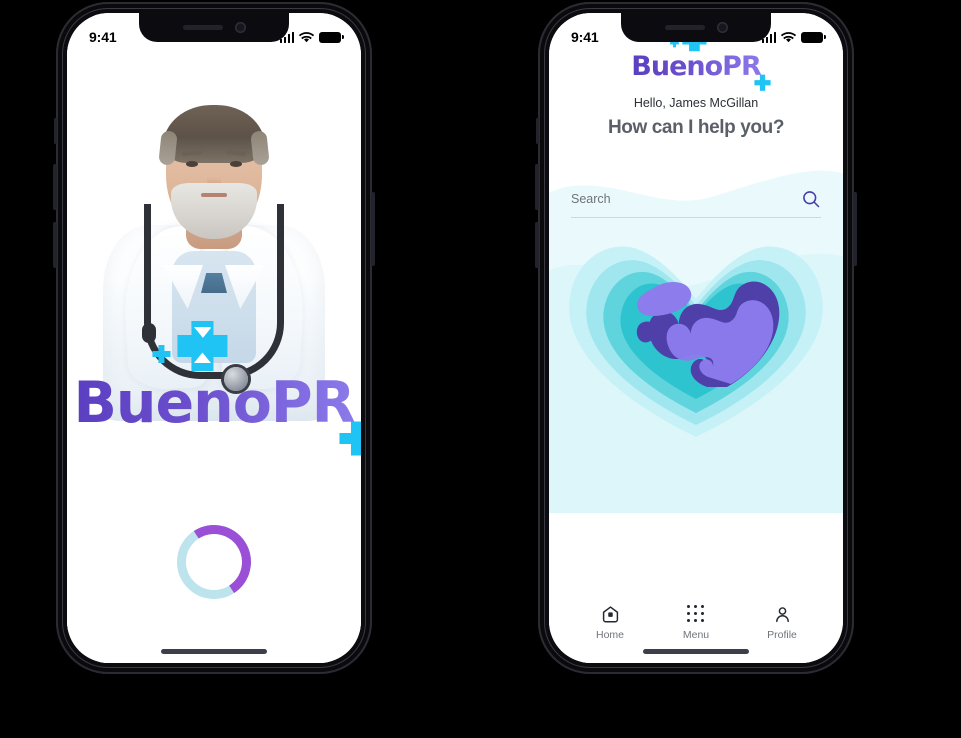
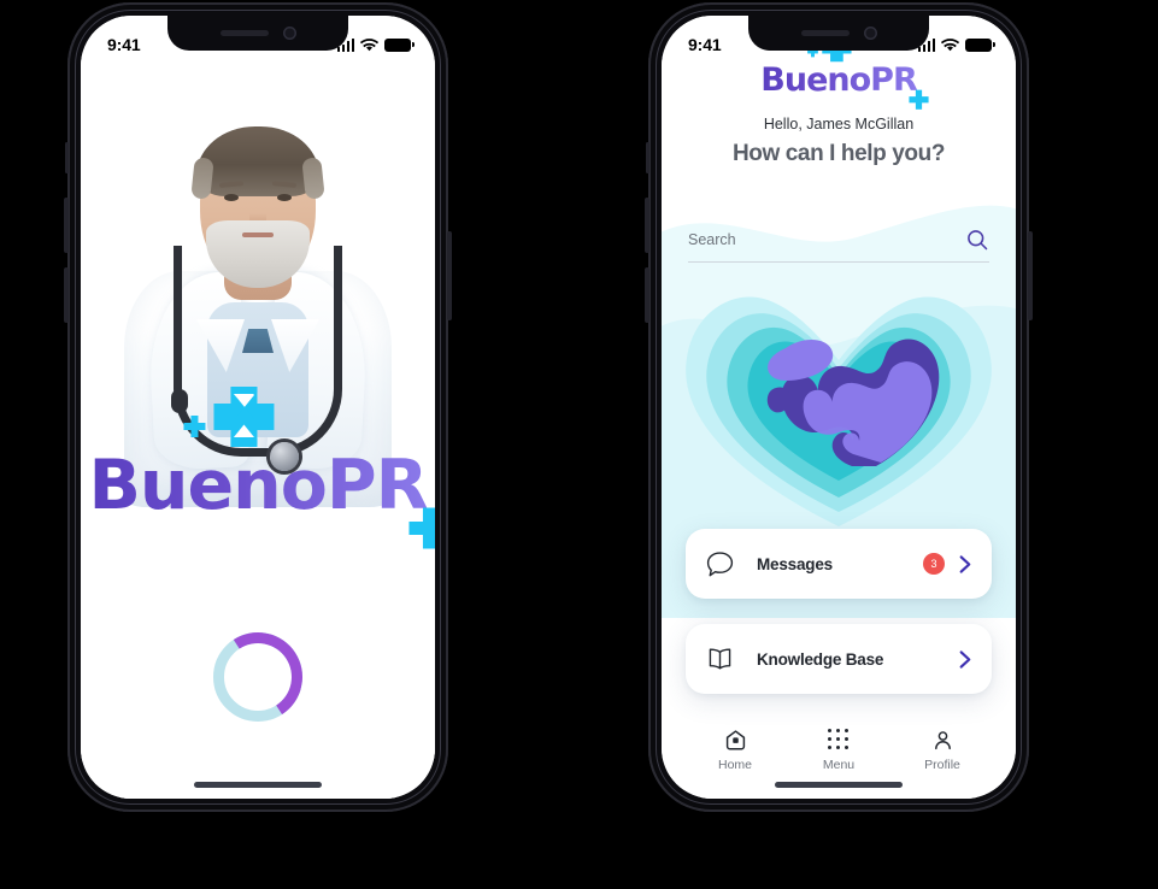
  BuenoPR
  9:41
  BuenoPR
  Hello, James McGillan
  How can I help you?
  Search
+ Messages
+ 3
+ Knowledge Base
  Home
  Menu
  Profile
  9:41
